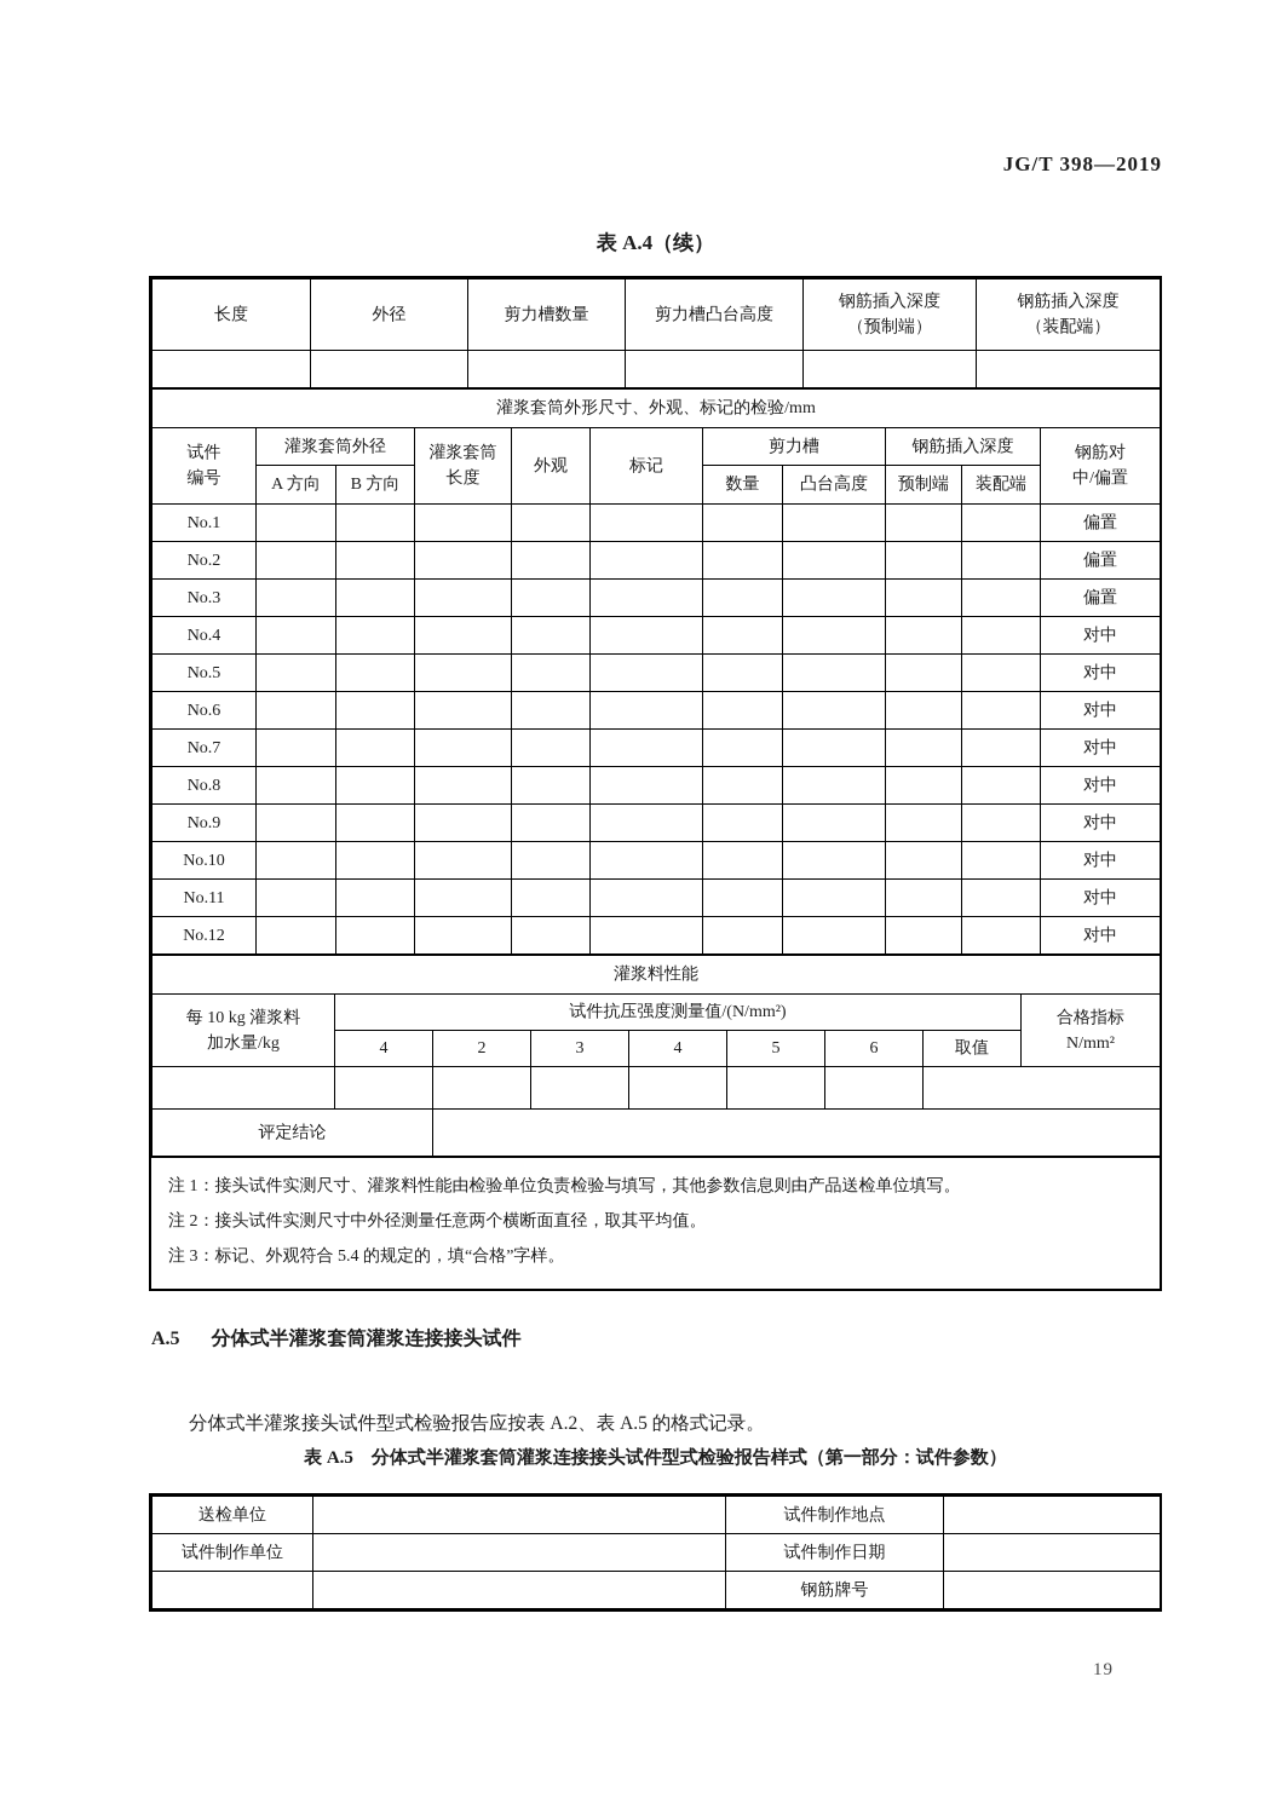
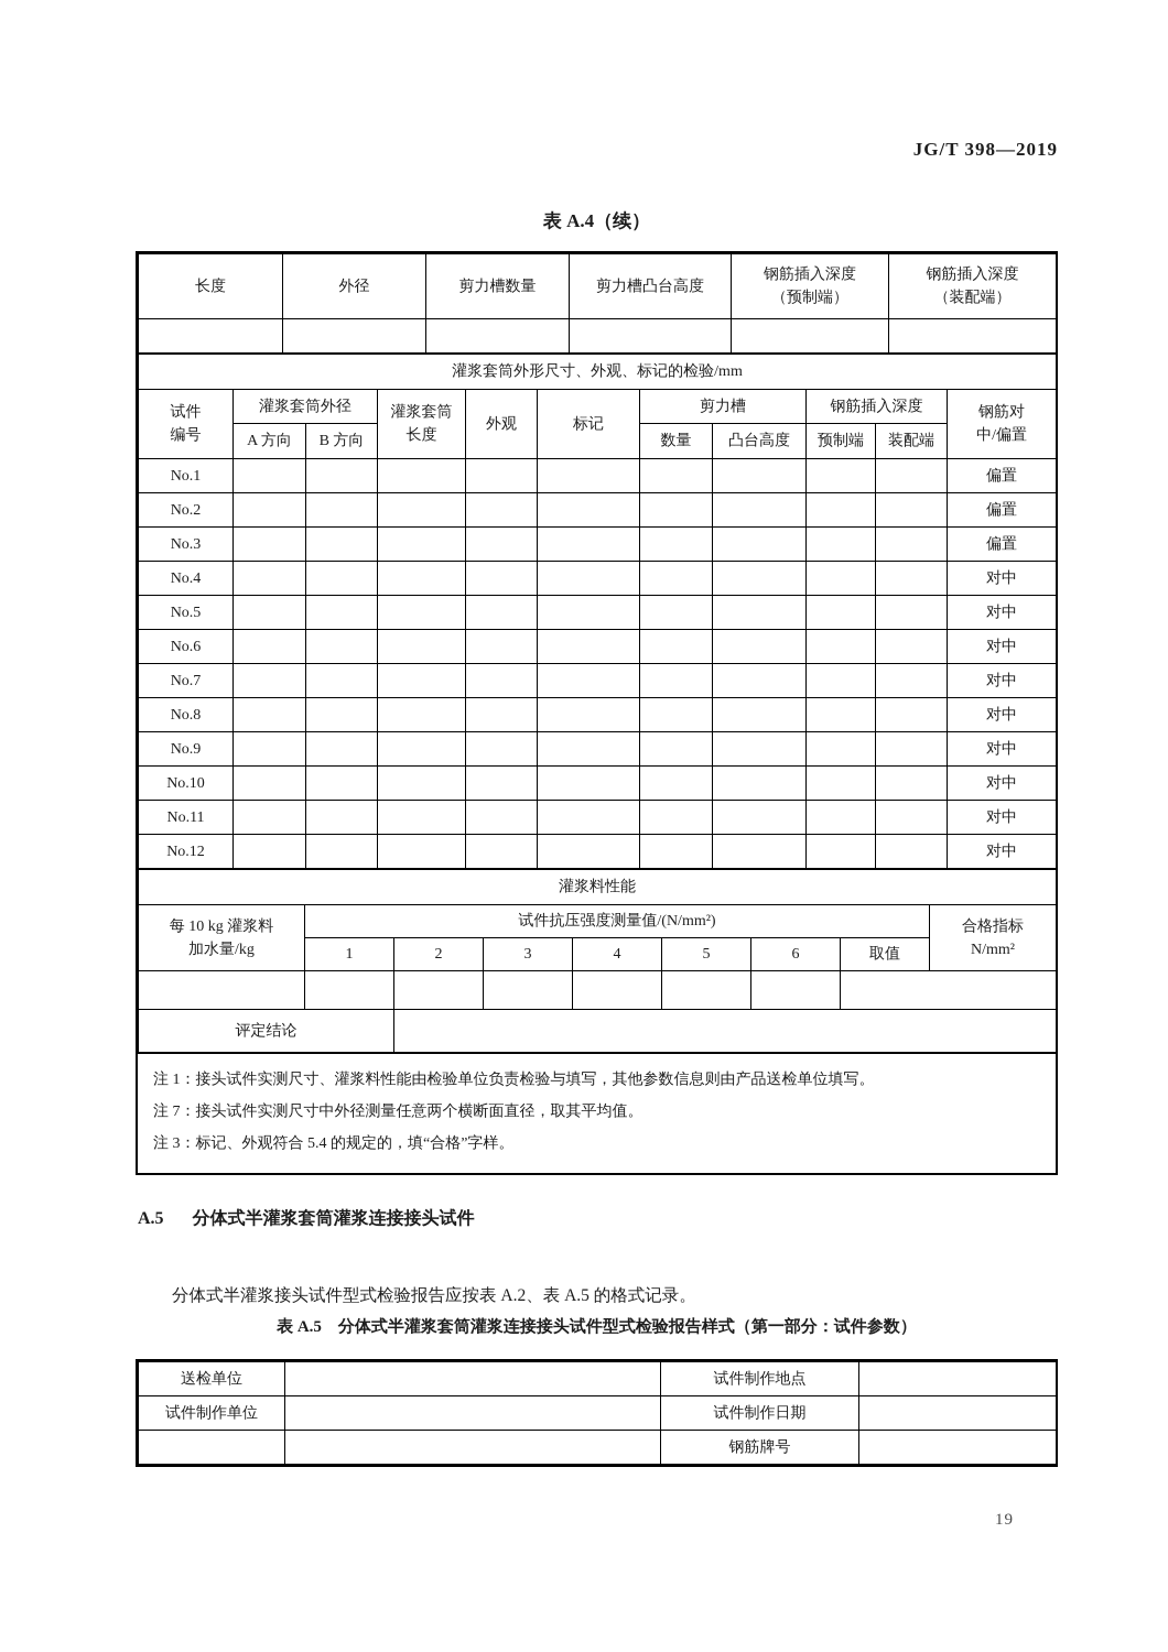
  JG/T 398—2019
  表 A.4（续）
  长度	外径	剪力槽数量	剪力槽凸台高度	钢筋插入深度 （预制端）	钢筋插入深度 （装配端）
  灌浆套筒外形尺寸、外观、标记的检验/mm
  试件 编号	灌浆套筒外径	灌浆套筒 长度	外观	标记	剪力槽	钢筋插入深度	钢筋对 中/偏置
  A 方向	B 方向	数量	凸台高度	预制端	装配端
  No.1										偏置
  No.2										偏置
  No.3										偏置
  No.4										对中
  No.5										对中
  No.6										对中
  No.7										对中
  No.8										对中
  No.9										对中
  No.10										对中
  No.11										对中
  No.12										对中
  灌浆料性能
  每 10 kg 灌浆料 加水量/kg	试件抗压强度测量值/(N/mm²)	合格指标 N/mm²
- 4	2	3	4	5	6	取值
+ 1	2	3	4	5	6	取值
  评定结论
  注 1：接头试件实测尺寸、灌浆料性能由检验单位负责检验与填写，其他参数信息则由产品送检单位填写。
- 注 2：接头试件实测尺寸中外径测量任意两个横断面直径，取其平均值。
+ 注 7：接头试件实测尺寸中外径测量任意两个横断面直径，取其平均值。
  注 3：标记、外观符合 5.4 的规定的，填“合格”字样。
  A.5 分体式半灌浆套筒灌浆连接接头试件
  分体式半灌浆接头试件型式检验报告应按表 A.2、表 A.5 的格式记录。
  表 A.5 分体式半灌浆套筒灌浆连接接头试件型式检验报告样式（第一部分：试件参数）
  送检单位		试件制作地点
  试件制作单位		试件制作日期
  		钢筋牌号
  19
